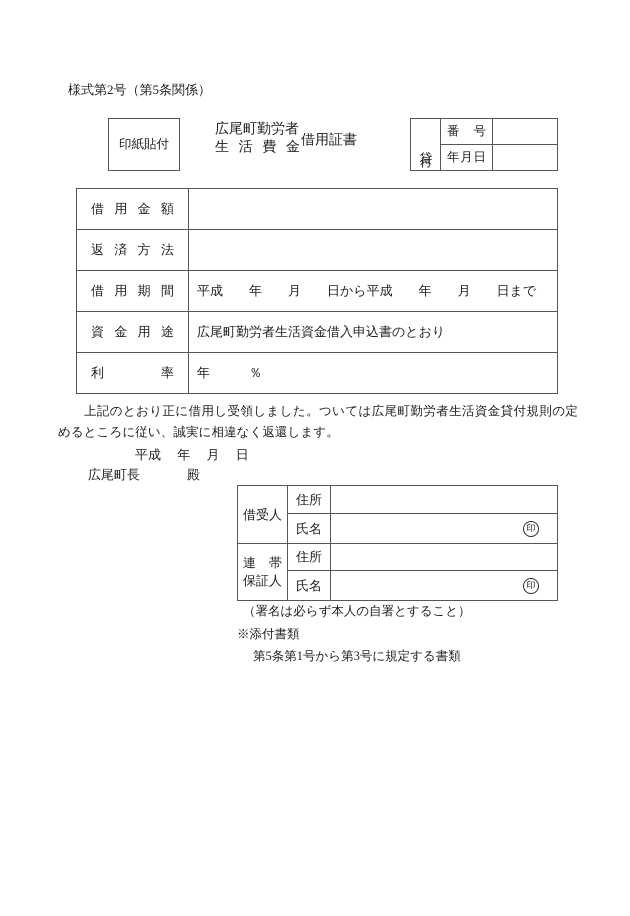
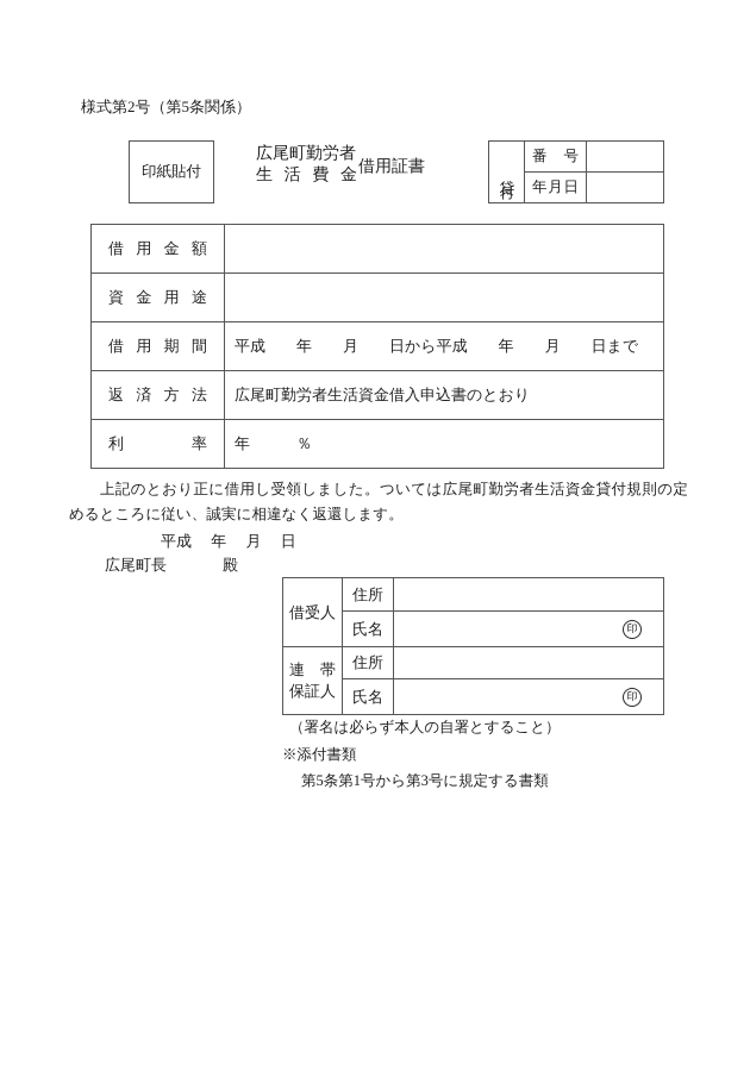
  様式第2号（第5条関係）
  印紙貼付
  広尾町勤労者
  生活費金
  借用証書
  年月日
  借用金額
- 返済方法
+ 資金用途
  借用期間	平成 年 月 日から平成 年 月 日まで
- 資金用途	広尾町勤労者生活資金借入申込書のとおり
+ 返済方法	広尾町勤労者生活資金借入申込書のとおり
  利率	年 ％
  上記のとおり正に借用し受領しました。ついては広尾町勤労者生活資金貸付規則の定めるところに従い、誠実に相違なく返還します。
  平成 年 月 日
  広尾町長
  殿
  借受人	住所
  氏名	印
  連帯 保証人	住所
  氏名	印
  （署名は必らず本人の自署とすること）
  ※添付書類
  第5条第1号から第3号に規定する書類
